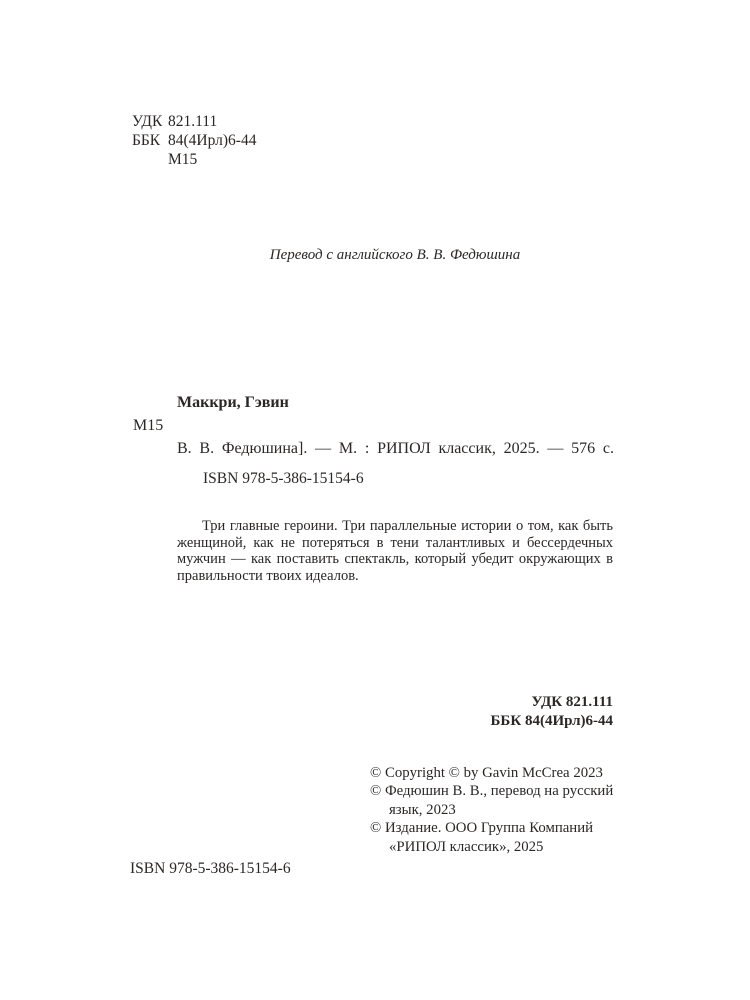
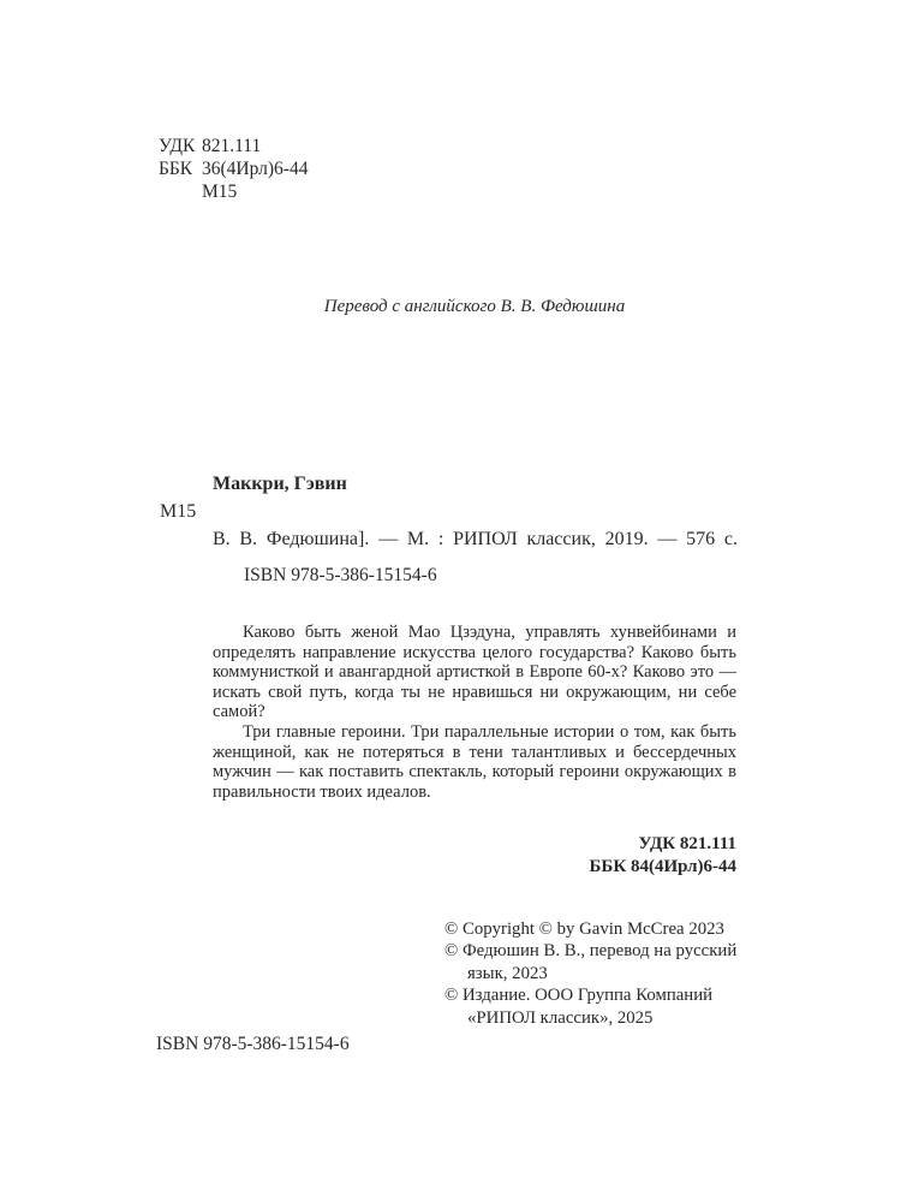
  УДК
  821.111
  ББК
- 84(4Ирл)6-44
+ 36(4Ирл)6-44
  М15
  Перевод с английского В. В. Федюшина
  Маккри, Гэвин
  М15
- В. В. Федюшина]. — М. : РИПОЛ классик, 2025. — 576 с.
+ В. В. Федюшина]. — М. : РИПОЛ классик, 2019. — 576 с.
  ISBN 978-5-386-15154-6
+ Каково быть женой Мао Цзэдуна, управлять хунвейбинами и определять направление искусства целого государства? Каково быть коммунисткой и авангардной артисткой в Европе 60-х? Каково это — искать свой путь, когда ты не нравишься ни окружающим, ни себе самой?
- Три главные героини. Три параллельные истории о том, как быть женщиной, как не потеряться в тени талантливых и бессердечных мужчин — как поставить спектакль, который убедит окружающих в правильности твоих идеалов.
+ Три главные героини. Три параллельные истории о том, как быть женщиной, как не потеряться в тени талантливых и бессердечных мужчин — как поставить спектакль, который героини окружающих в правильности твоих идеалов.
  УДК 821.111
  ББК 84(4Ирл)6-44
  © Copyright © by Gavin McCrea 2023
  © Федюшин В. В., перевод на русский язык, 2023
  © Издание. ООО Группа Компаний «РИПОЛ классик», 2025
  ISBN 978-5-386-15154-6
